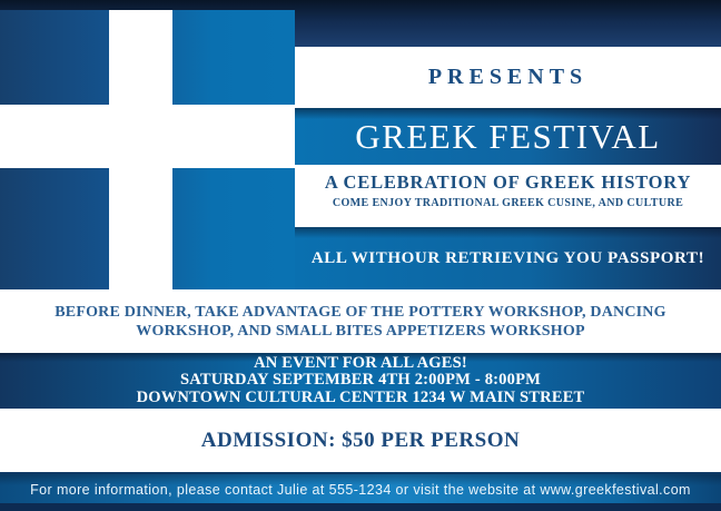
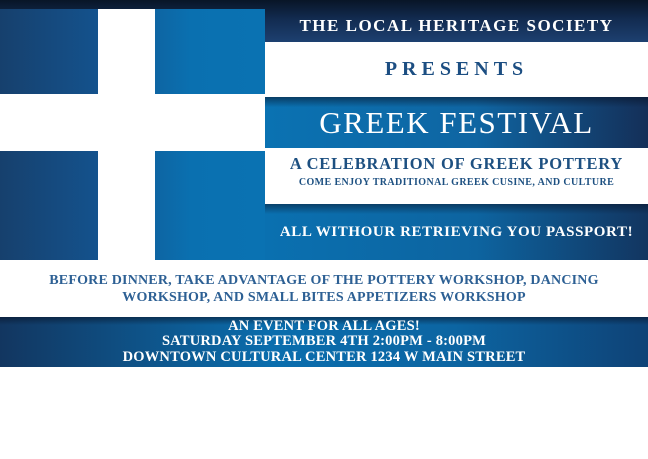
+ THE LOCAL HERITAGE SOCIETY
  PRESENTS
  GREEK FESTIVAL
- A CELEBRATION OF GREEK HISTORY
+ A CELEBRATION OF GREEK POTTERY
  COME ENJOY TRADITIONAL GREEK CUSINE, AND CULTURE
  ALL WITHOUR RETRIEVING YOU PASSPORT!
  BEFORE DINNER, TAKE ADVANTAGE OF THE POTTERY WORKSHOP, DANCING
  WORKSHOP, AND SMALL BITES APPETIZERS WORKSHOP
  AN EVENT FOR ALL AGES!
  SATURDAY SEPTEMBER 4TH 2:00PM - 8:00PM
  DOWNTOWN CULTURAL CENTER 1234 W MAIN STREET
- ADMISSION: $50 PER PERSON
- For more information, please contact Julie at 555-1234 or visit the website at www.greekfestival.com
